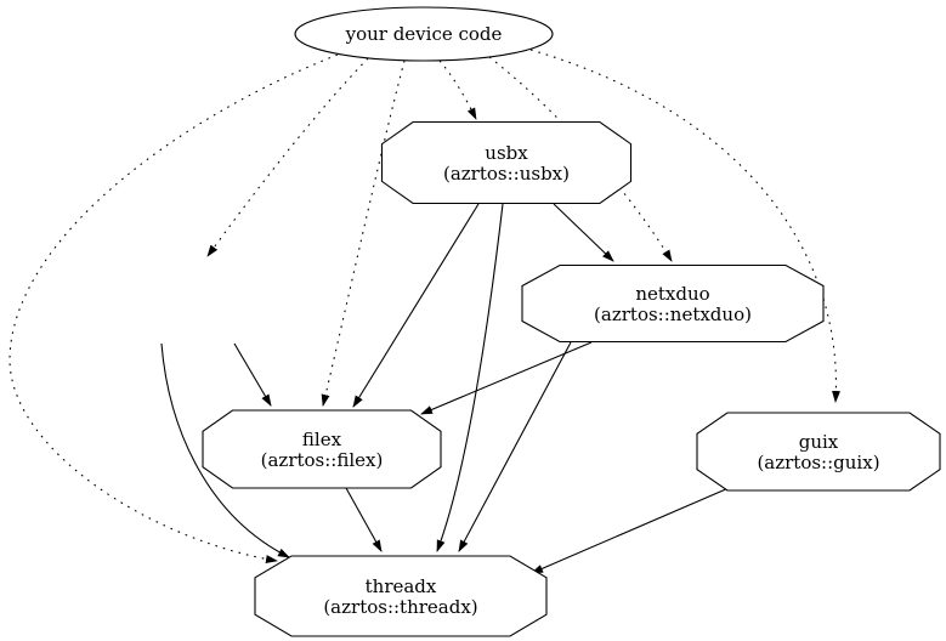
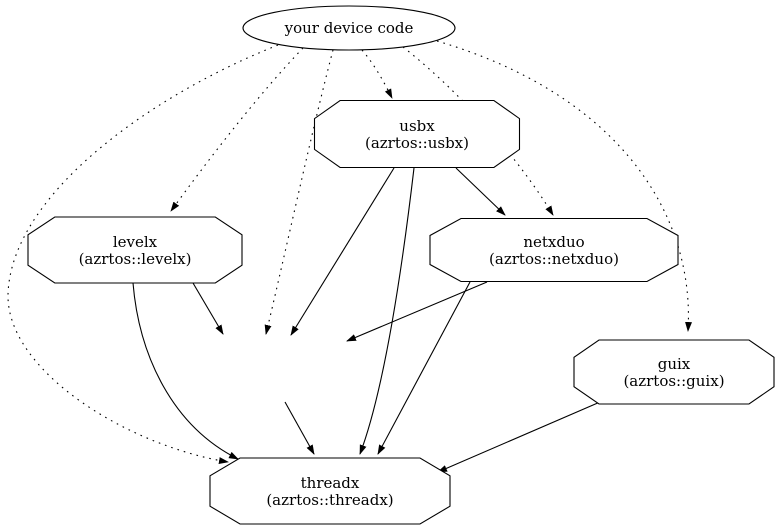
  your device code
  usbx (azrtos::usbx)
+ levelx (azrtos::levelx)
  netxduo (azrtos::netxduo)
- filex (azrtos::filex)
  guix (azrtos::guix)
  threadx (azrtos::threadx)
